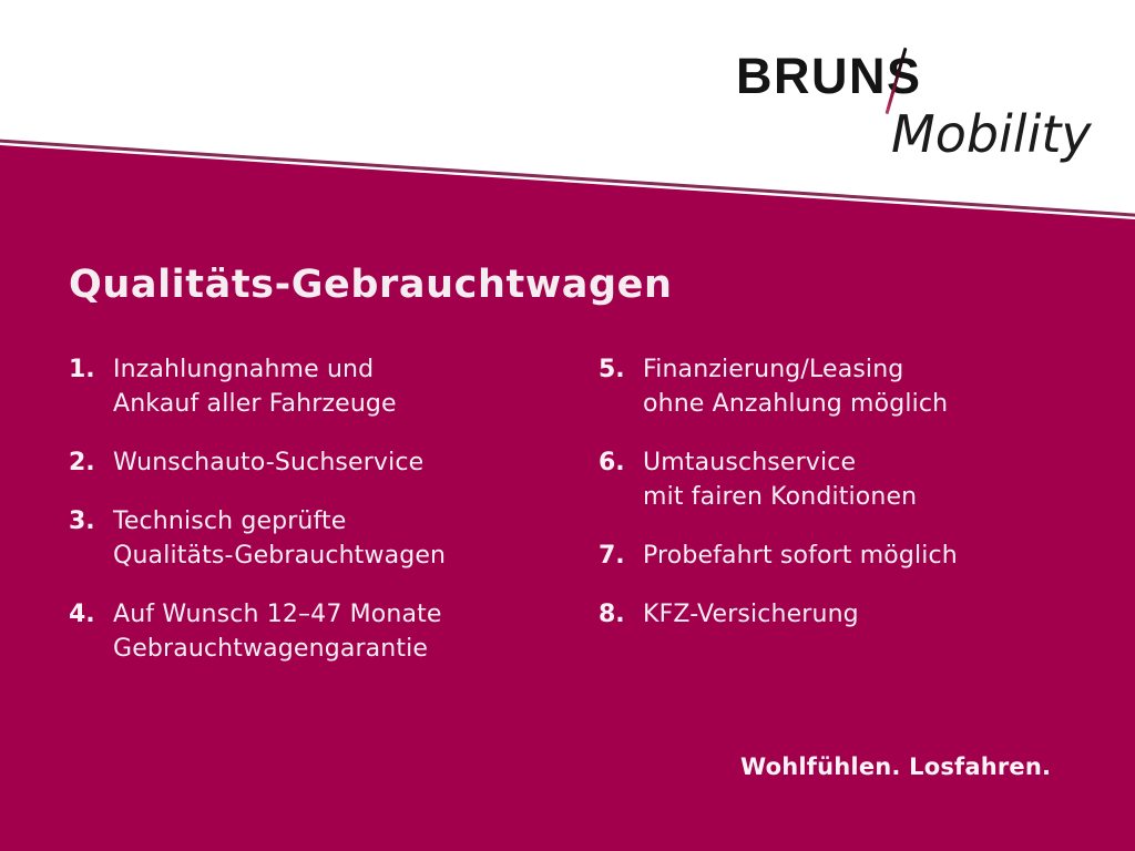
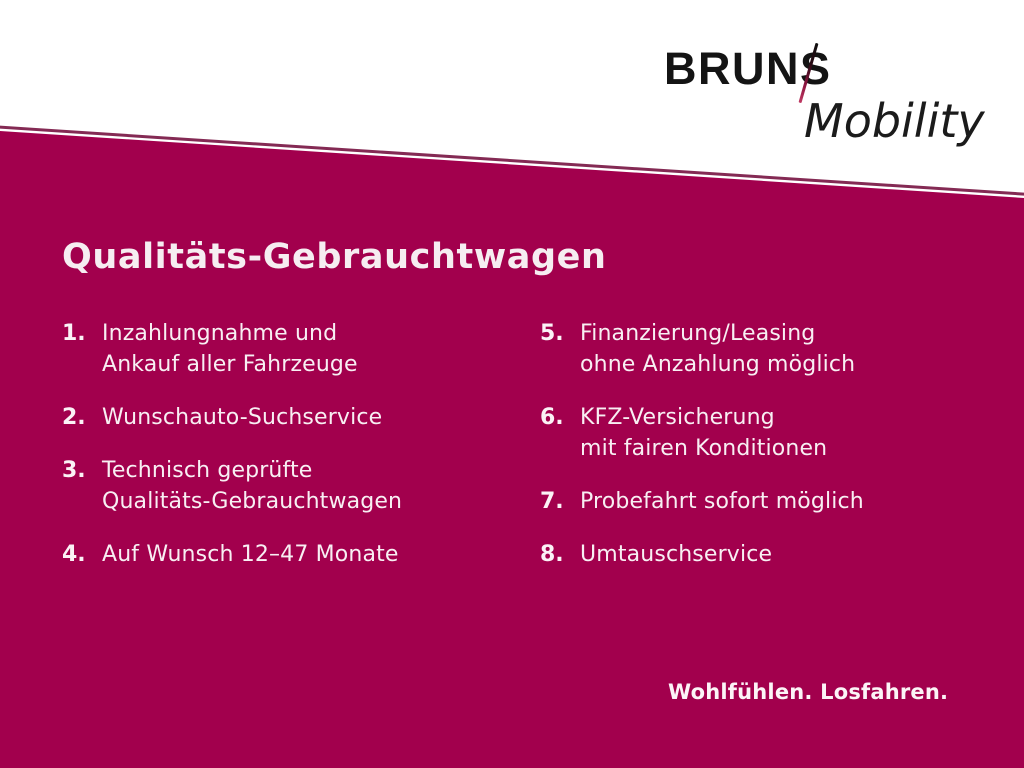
  BRUNS
  Mobility
  Qualitäts-Gebrauchtwagen
  1.
  Inzahlungnahme und
  Ankauf aller Fahrzeuge
  2.
  Wunschauto-Suchservice
  3.
  Technisch geprüfte
  Qualitäts-Gebrauchtwagen
  4.
  Auf Wunsch 12–47 Monate
- Gebrauchtwagengarantie
  5.
  Finanzierung/Leasing
  ohne Anzahlung möglich
  6.
- Umtauschservice
+ KFZ-Versicherung
  mit fairen Konditionen
  7.
  Probefahrt sofort möglich
  8.
- KFZ-Versicherung
+ Umtauschservice
  Wohlfühlen. Losfahren.
